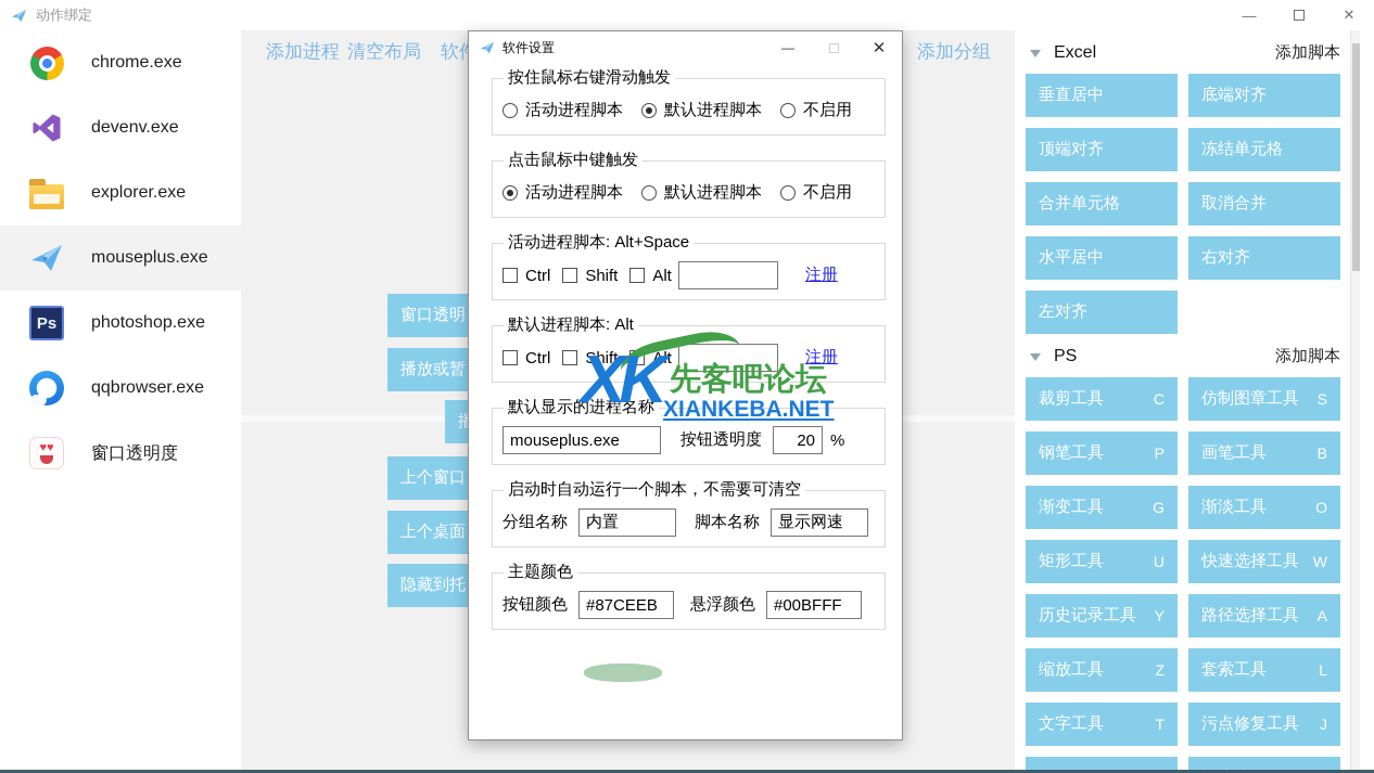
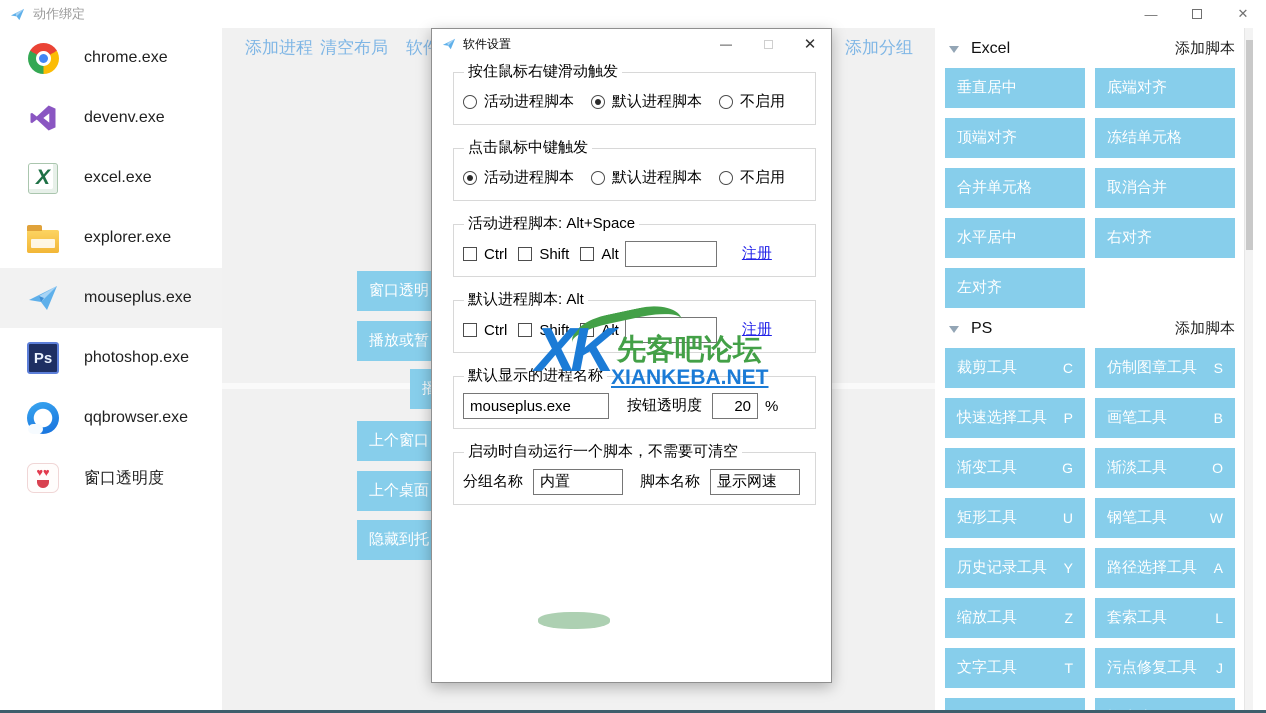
  动作绑定
  —
  ✕
  chrome.exe
  devenv.exe
+ X
+ excel.exe
  explorer.exe
  mouseplus.exe
  Ps
  photoshop.exe
  qqbrowser.exe
  窗口透明度
  添加进程
  清空布局
  添加分组
  窗口透明
  播放或暂
  播
  上个窗口
  上个桌面
  隐藏到托
  Excel
  添加脚本
  垂直居中
  底端对齐
  顶端对齐
  冻结单元格
  合并单元格
  取消合并
  水平居中
  右对齐
  左对齐
  PS
  添加脚本
  裁剪工具
  C
  仿制图章工具
  S
- 钢笔工具
+ 快速选择工具
  P
  画笔工具
  B
  渐变工具
  G
  渐淡工具
  O
  矩形工具
  U
- 快速选择工具
+ 钢笔工具
  W
  历史记录工具
  Y
  路径选择工具
  A
  缩放工具
  Z
  套索工具
  L
  文字工具
  T
  污点修复工具
  J
  软件设置
  —
  ✕
  按住鼠标右键滑动触发
  活动进程脚本
  默认进程脚本
  不启用
  点击鼠标中键触发
  活动进程脚本
  默认进程脚本
  不启用
  活动进程脚本: Alt+Space
  Ctrl
  Shift
  Alt
  注册
  默认进程脚本: Alt
  Ctrl
  Shift
  Alt
  注册
  默认显示的进程名称
  mouseplus.exe
  按钮透明度
  20
  %
  启动时自动运行一个脚本，不需要可清空
  分组名称
  内置
  脚本名称
  显示网速
- 主题颜色
- 按钮颜色
- #87CEEB
- 悬浮颜色
- #00BFFF
  XK
  先客吧论坛
  XIANKEBA.NET
